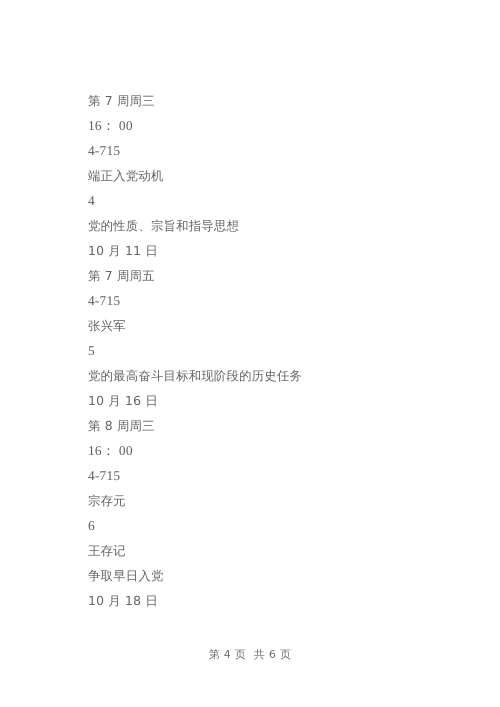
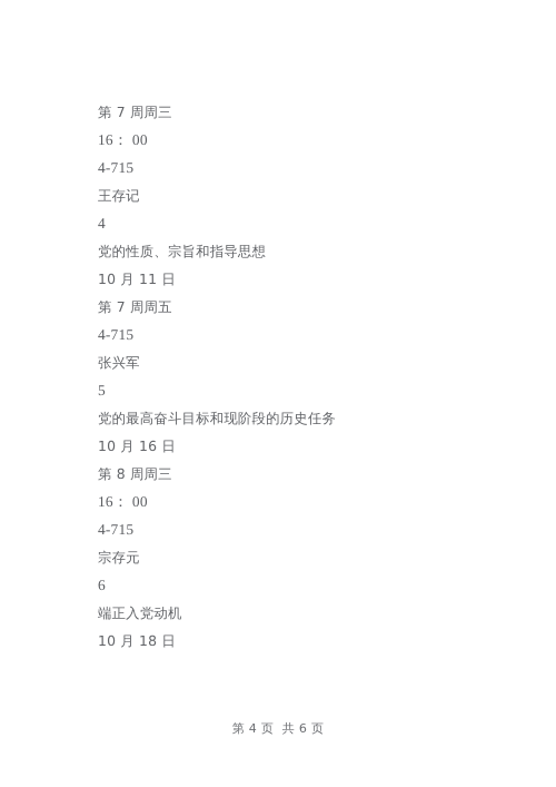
  第 7 周周三
  16： 00
  4-715
- 端正入党动机
+ 王存记
  4
  党的性质、宗旨和指导思想
  10 月 11 日
  第 7 周周五
  4-715
  张兴军
  5
  党的最高奋斗目标和现阶段的历史任务
  10 月 16 日
  第 8 周周三
  16： 00
  4-715
  宗存元
  6
- 王存记
+ 端正入党动机
- 争取早日入党
  10 月 18 日
  第 4 页 共 6 页
